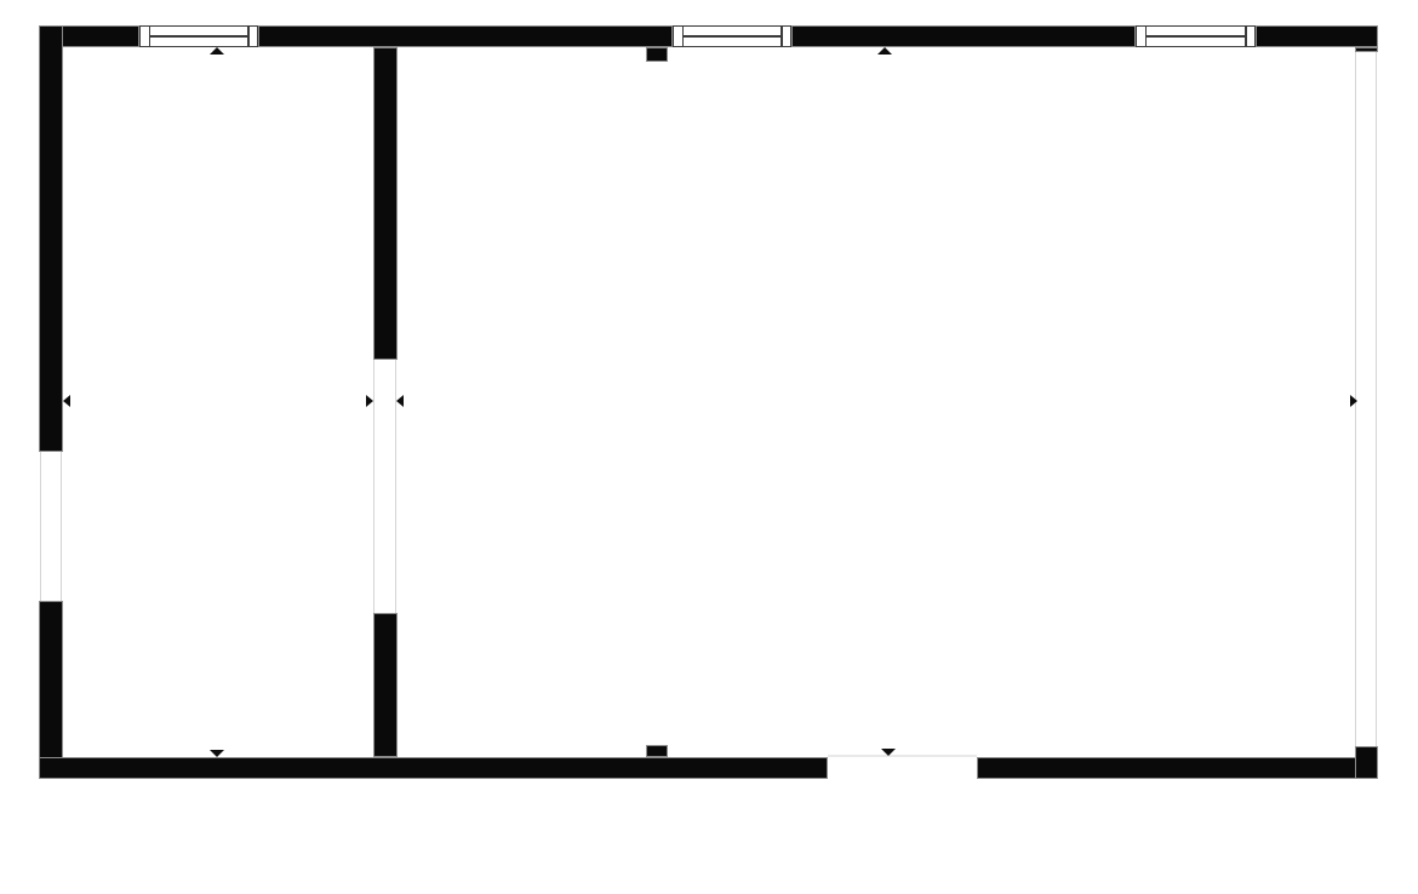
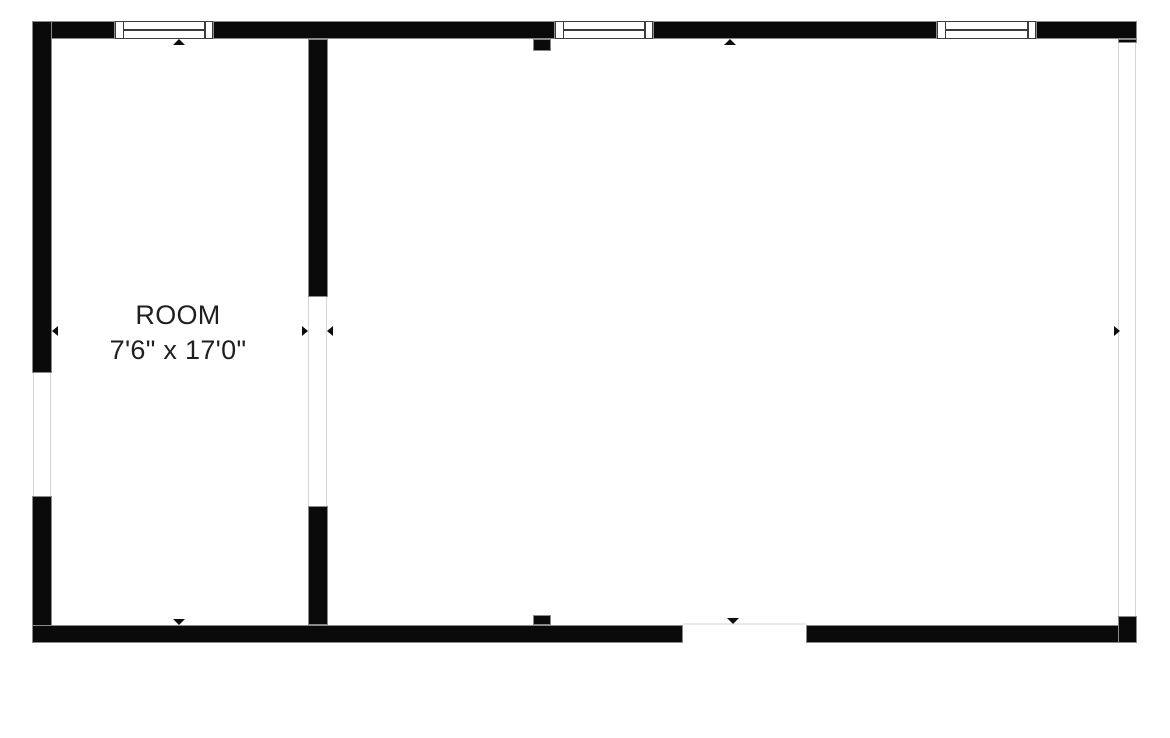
+ ROOM
+ 7'6" x 17'0"
